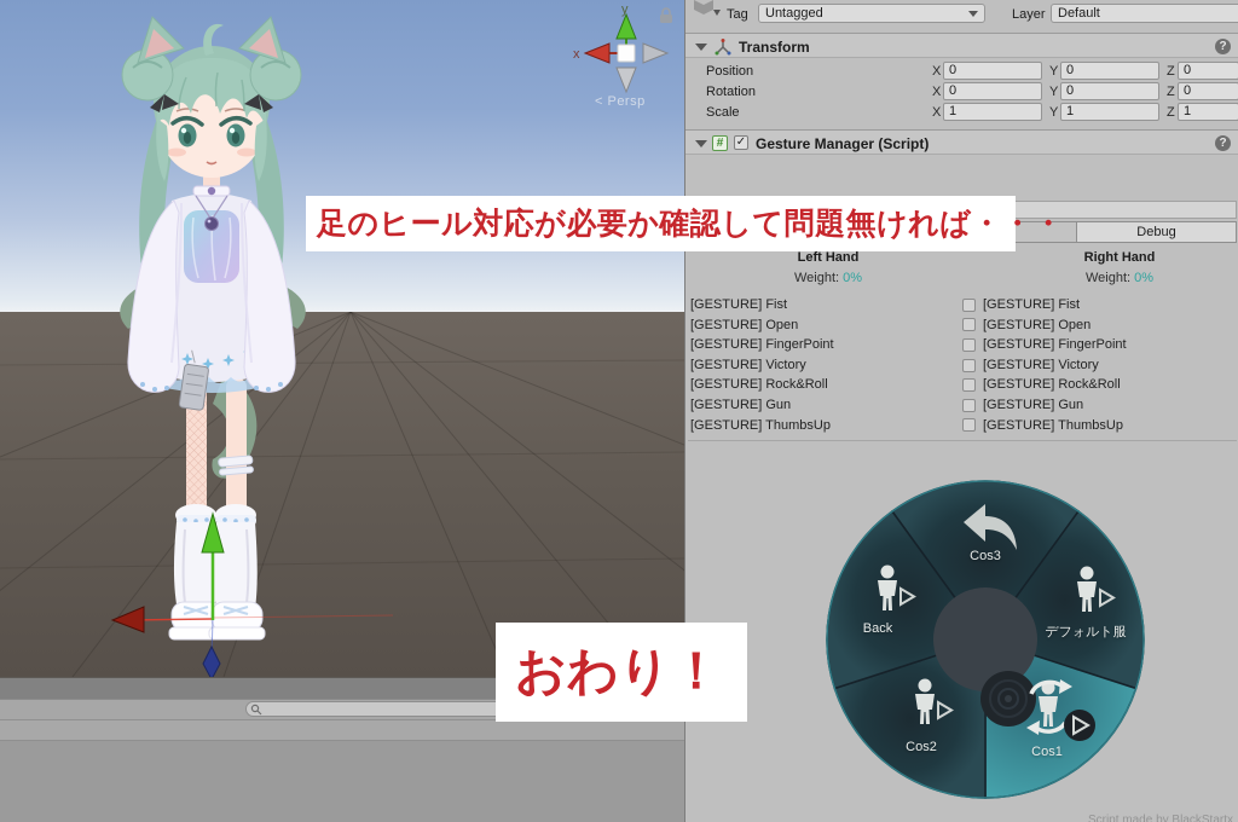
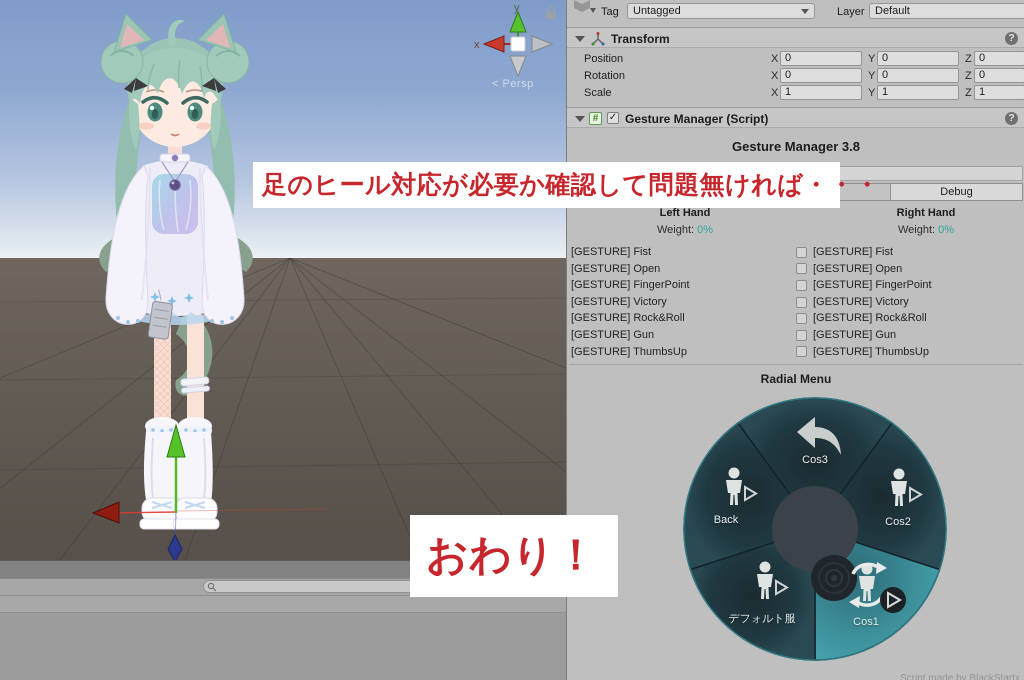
  y
  x
  < Persp
  Tag
  Untagged
  Layer
  Default
  Transform
  ?
  Position
  X
  0
  Y
  0
  Z
  0
  Rotation
  X
  0
  Y
  0
  Z
  0
  Scale
  X
  1
  Y
  1
  Z
  1
  #
  ✓
  Gesture Manager (Script)
  ?
+ Gesture Manager 3.8
  Debug
  Left Hand
  Weight: 0%
  Right Hand
  Weight: 0%
  [GESTURE] Fist
  [GESTURE] Open
  [GESTURE] FingerPoint
  [GESTURE] Victory
  [GESTURE] Rock&Roll
  [GESTURE] Gun
  [GESTURE] ThumbsUp
  [GESTURE] Fist
  [GESTURE] Open
  [GESTURE] FingerPoint
  [GESTURE] Victory
  [GESTURE] Rock&Roll
  [GESTURE] Gun
  [GESTURE] ThumbsUp
+ Radial Menu
  Cos3
- デフォルト服
+ Cos2
  Cos1
- Cos2
+ デフォルト服
  Back
  Script made by BlackStartx
  足のヒール対応が必要か確認して問題無ければ・・・
  おわり！
